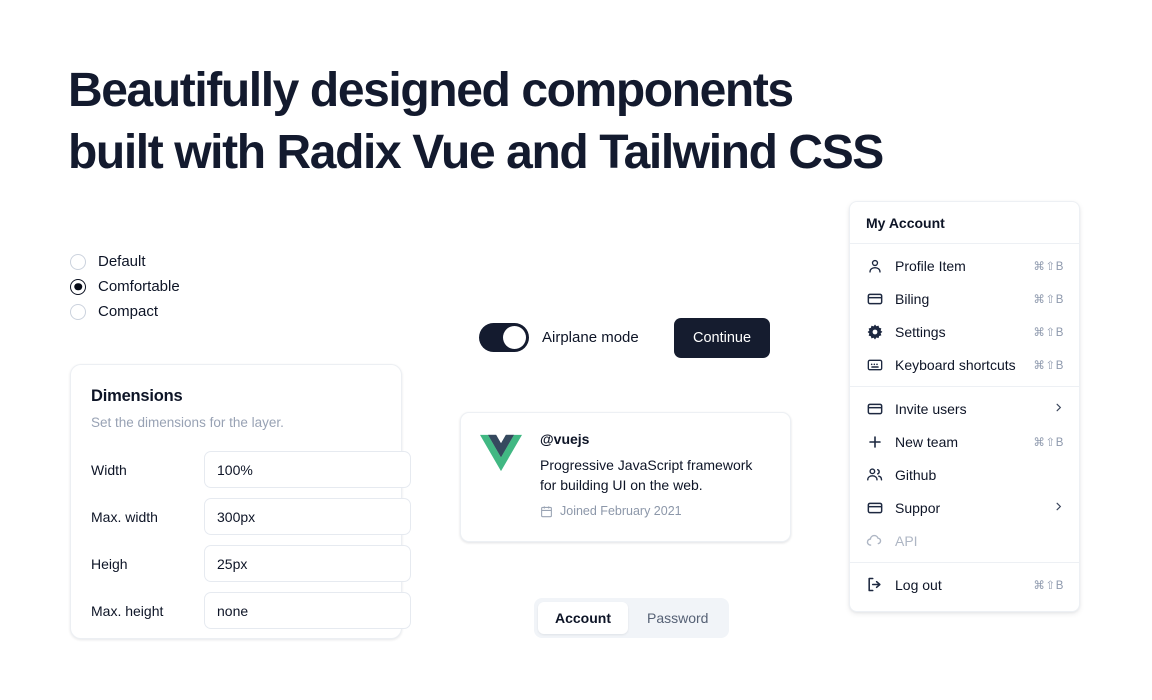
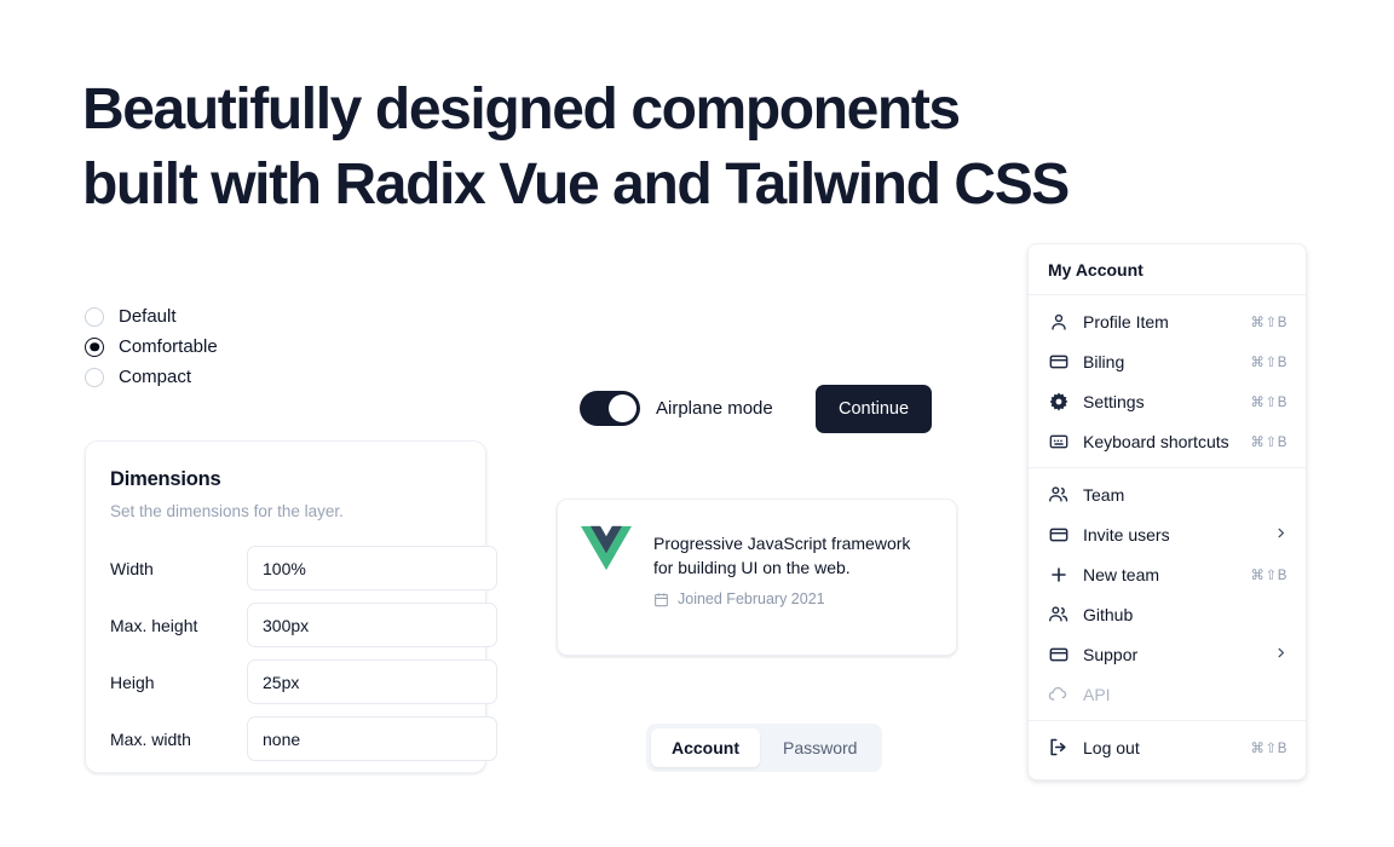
  Beautifully designed components
  built with Radix Vue and Tailwind CSS
  Default
  Comfortable
  Compact
  Dimensions
  Set the dimensions for the layer.
  Width
  100%
- Max. width
+ Max. height
  300px
  Heigh
  25px
- Max. height
+ Max. width
  none
  Airplane mode
  Continue
- @vuejs
  Progressive JavaScript framework for building UI on the web.
  Joined February 2021
  Account
  Password
  My Account
  Profile Item
  ⌘⇧B
  Biling
  ⌘⇧B
  Settings
  ⌘⇧B
  Keyboard shortcuts
  ⌘⇧B
+ Team
  Invite users
  New team
  ⌘⇧B
  Github
  Suppor
  API
  Log out
  ⌘⇧B
